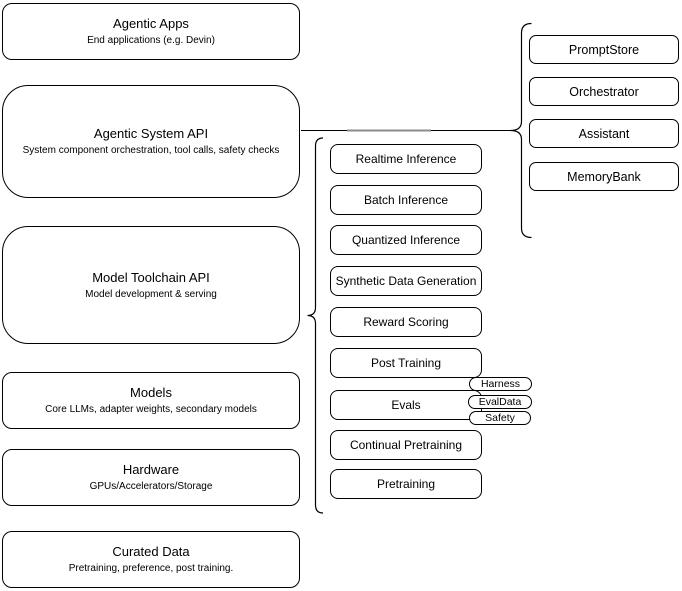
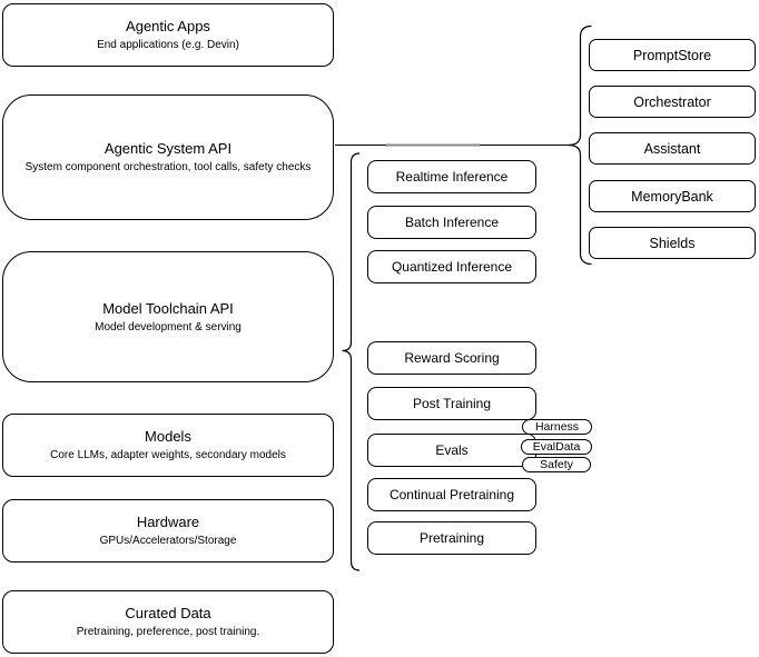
  Agentic Apps
  End applications (e.g. Devin)
  Agentic System API
  System component orchestration, tool calls, safety checks
  Model Toolchain API
  Model development & serving
  Models
  Core LLMs, adapter weights, secondary models
  Hardware
  GPUs/Accelerators/Storage
  Curated Data
  Pretraining, preference, post training.
  Realtime Inference
  Batch Inference
  Quantized Inference
- Synthetic Data Generation
  Reward Scoring
  Post Training
  Evals
  Continual Pretraining
  Pretraining
  Harness
  EvalData
  Safety
  PromptStore
  Orchestrator
  Assistant
  MemoryBank
+ Shields
